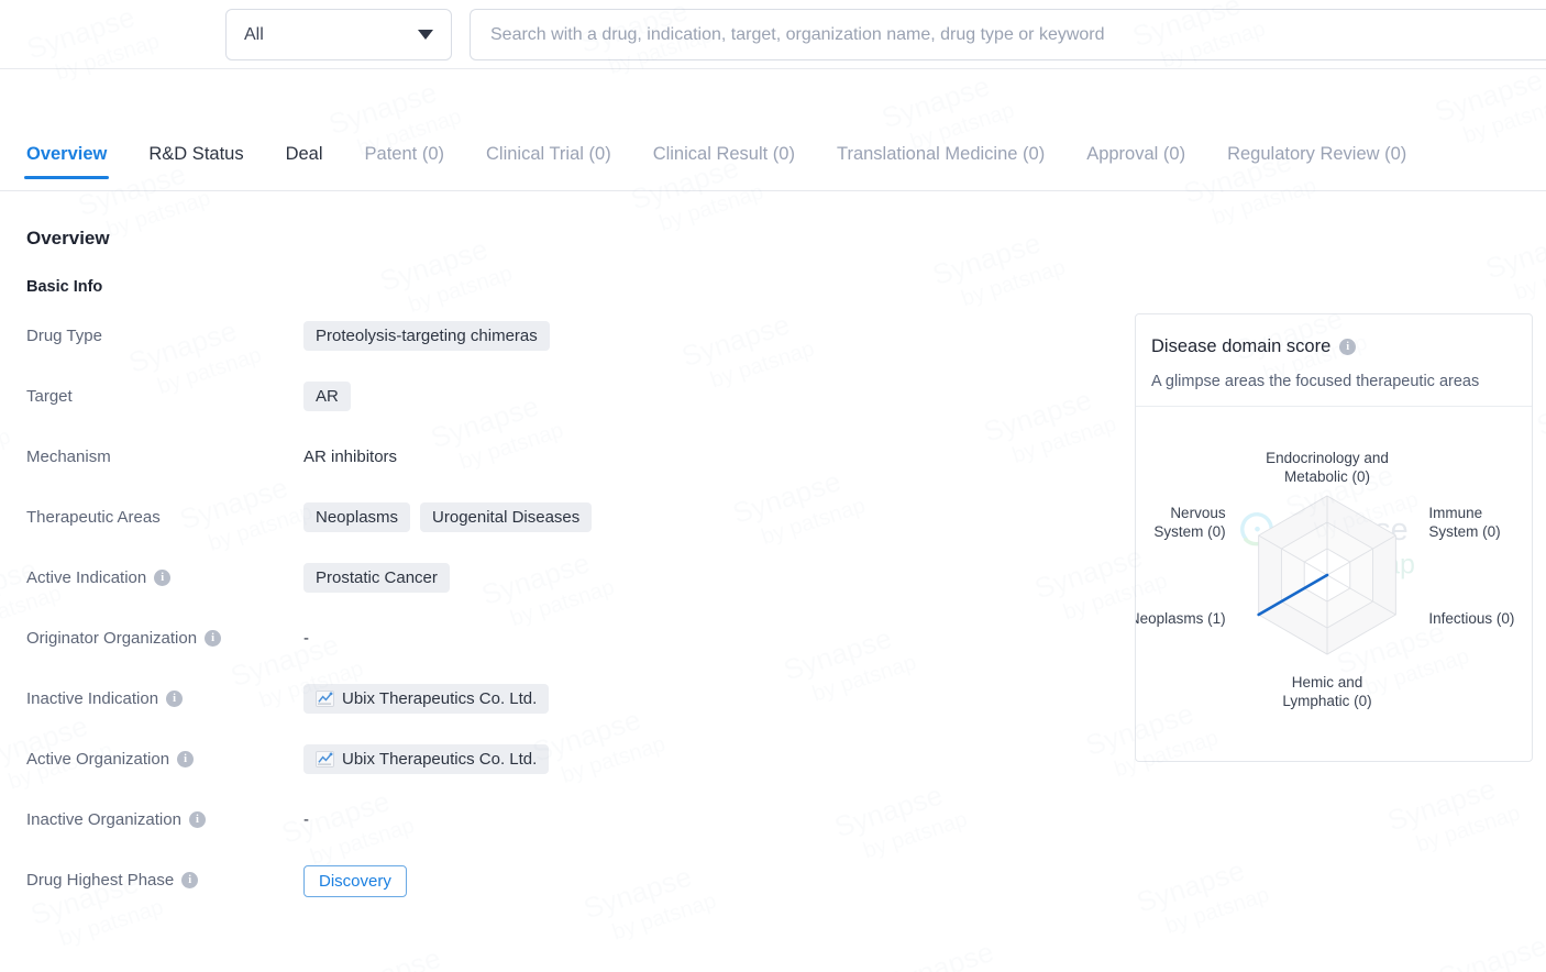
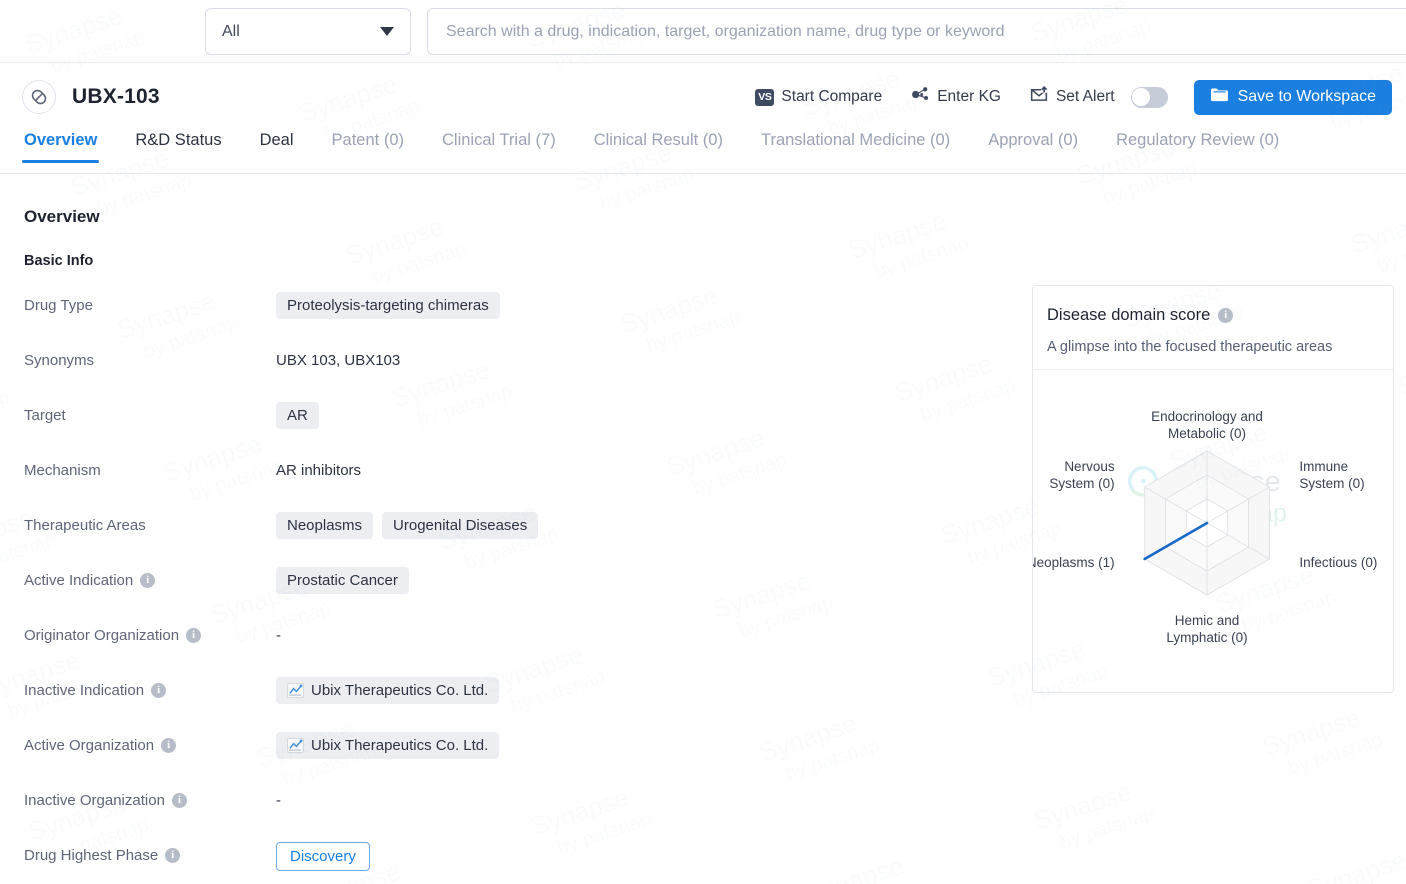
  All
  Search with a drug, indication, target, organization name, drug type or keyword
+ UBX-103
+ VS
+ Start Compare
+ Enter KG
+ Set Alert
+ Save to Workspace
  Overview
  R&D Status
  Deal
  Patent (0)
- Clinical Trial (0)
+ Clinical Trial (7)
  Clinical Result (0)
  Translational Medicine (0)
  Approval (0)
  Regulatory Review (0)
  Overview
  Basic Info
  Drug Type
  Proteolysis-targeting chimeras
+ Synonyms
+ UBX 103, UBX103
  Target
  AR
  Mechanism
  AR inhibitors
  Therapeutic Areas
  Neoplasms
  Urogenital Diseases
  Active Indication
  i
  Prostatic Cancer
  Originator Organization
  i
  -
  Inactive Indication
  i
  Ubix Therapeutics Co. Ltd.
  Active Organization
  i
  Ubix Therapeutics Co. Ltd.
  Inactive Organization
  i
  -
  Drug Highest Phase
  i
  Discovery
  Disease domain score
  i
- A glimpse areas the focused therapeutic areas
+ A glimpse into the focused therapeutic areas
  Endocrinology and Metabolic (0)
  Immune System (0)
  Infectious (0)
  Hemic and Lymphatic (0)
  eoplasms (1)
  Nervous System (0)
